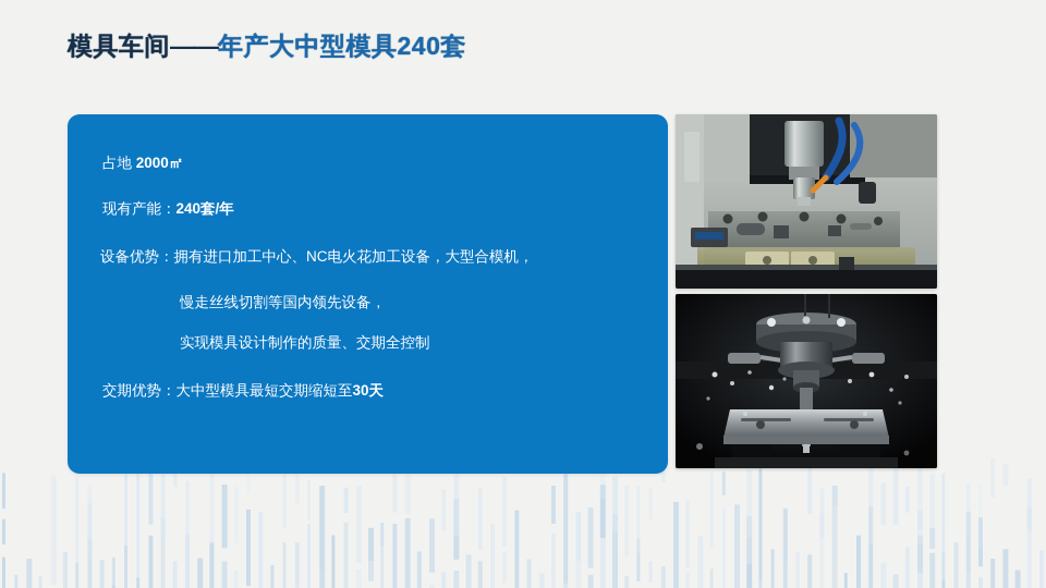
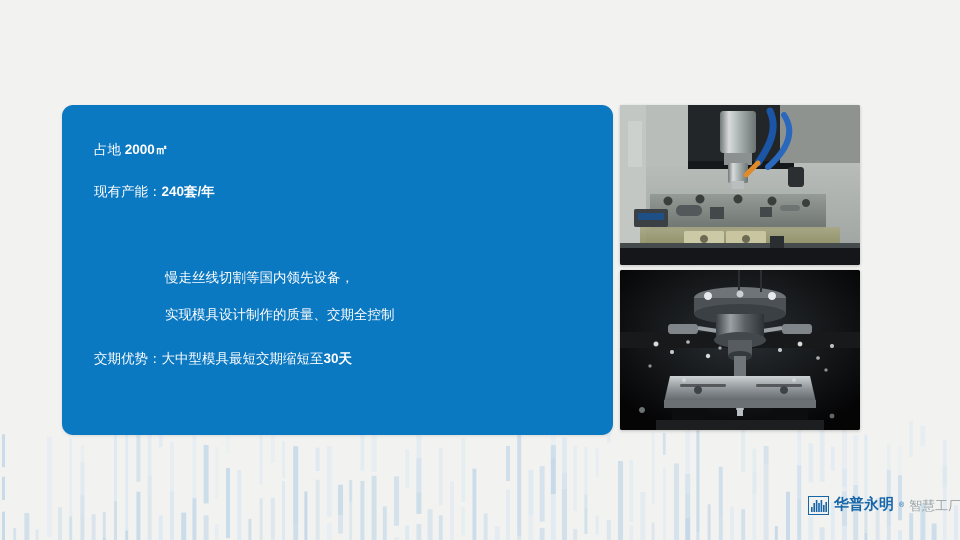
- 模具车间 —— 年产大中型模具240套
  占地 2000㎡
  现有产能：240套/年
- 设备优势：拥有进口加工中心、NC电火花加工设备，大型合模机，
  慢走丝线切割等国内领先设备，
  实现模具设计制作的质量、交期全控制
  交期优势：大中型模具最短交期缩短至30天
+ 华普永明
+ 智慧工厂
